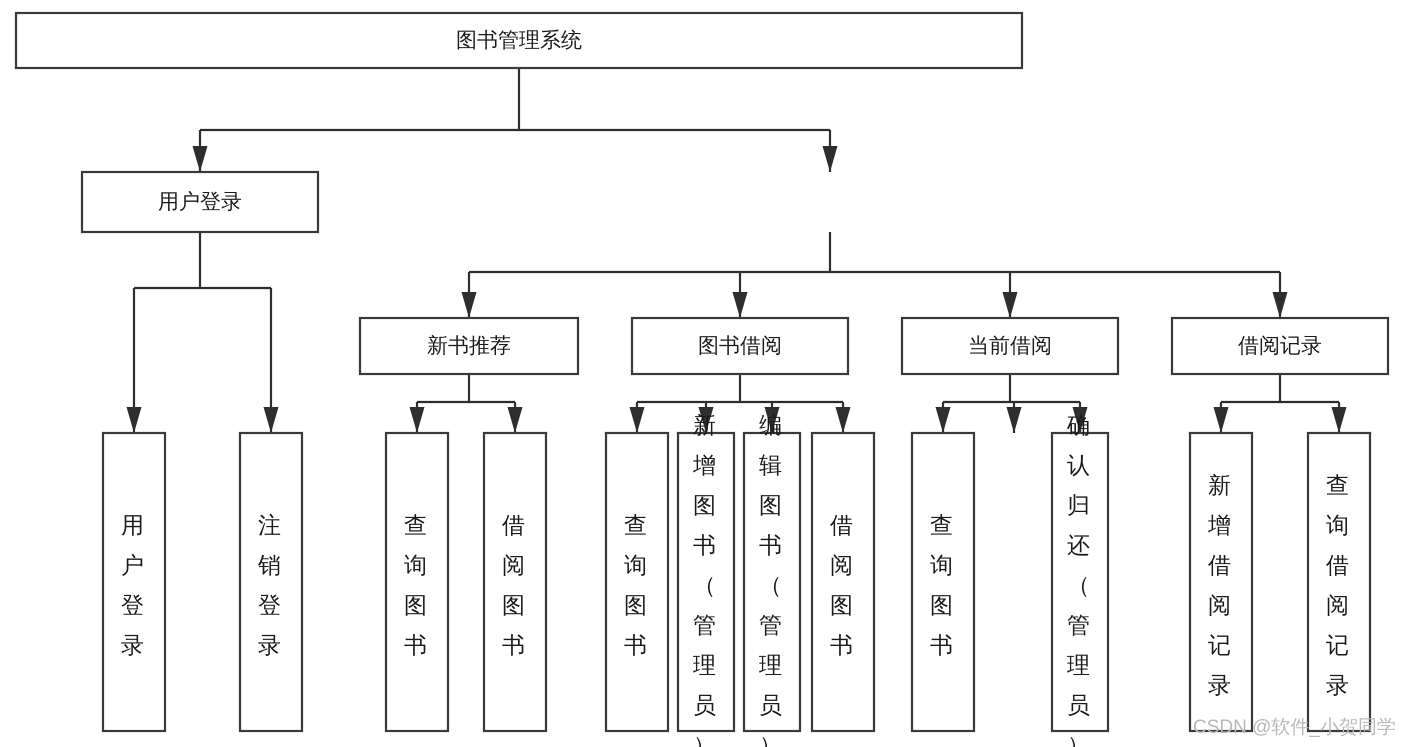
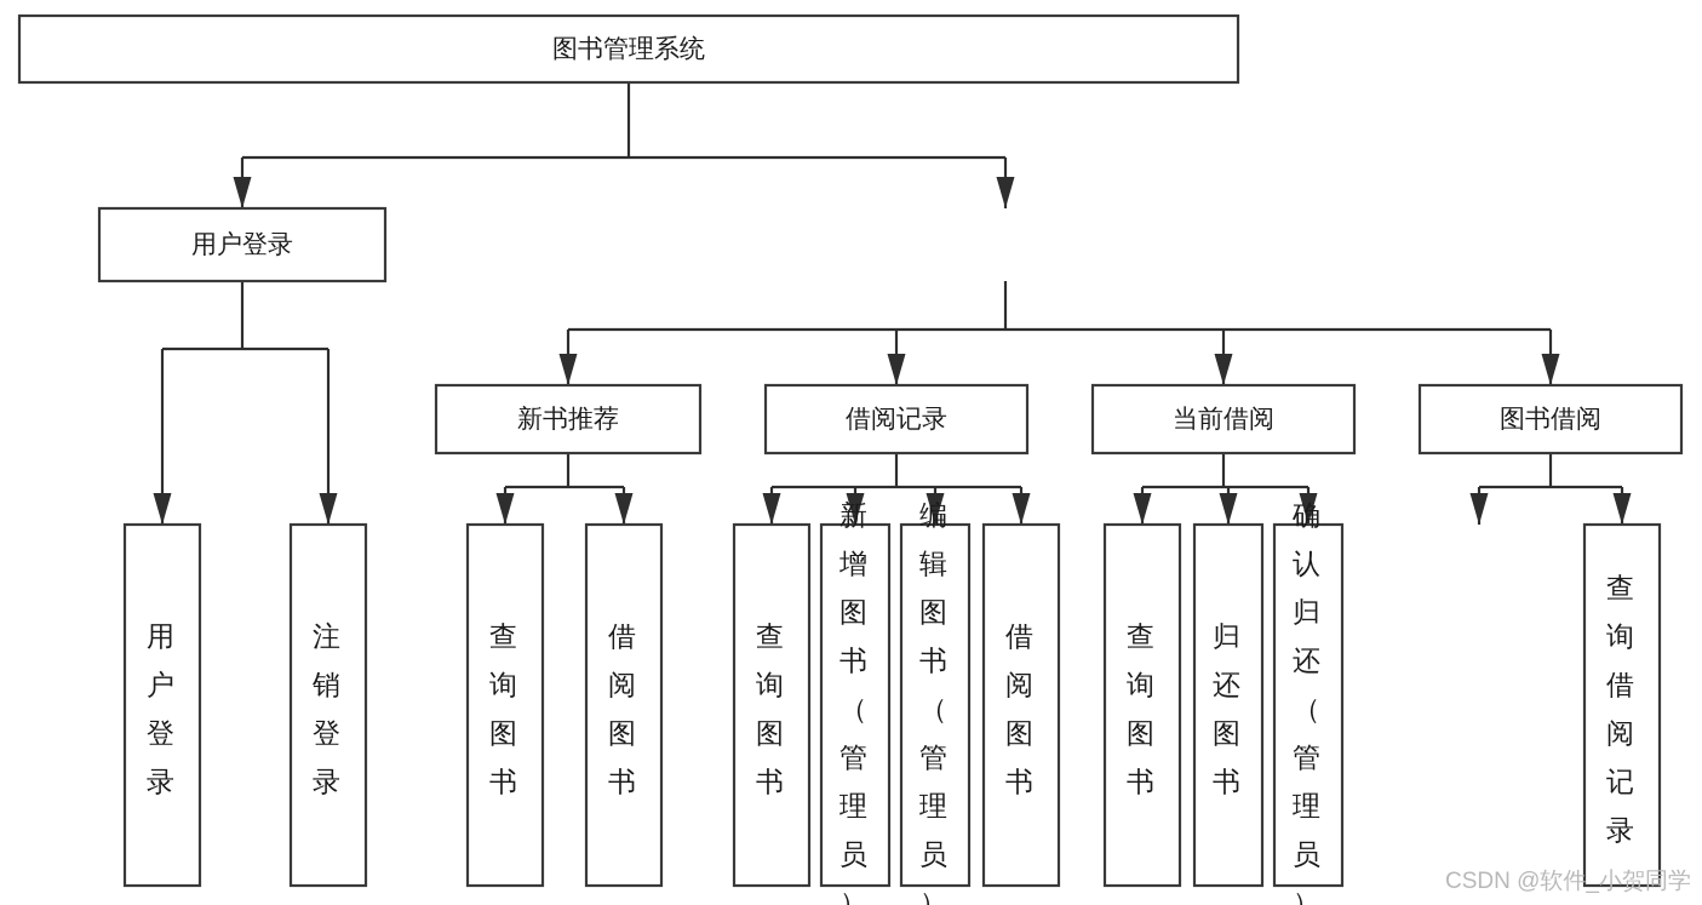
  图书管理系统
  用户登录
  新书推荐
- 图书借阅
+ 借阅记录
  当前借阅
- 借阅记录
+ 图书借阅
  用户登录
  注销登录
  查询图书
  借阅图书
  查询图书
  新增图书（管理员）
  编辑图书（管理员）
  借阅图书
  查询图书
+ 归还图书
  确认归还（管理员）
- 新增借阅记录
  查询借阅记录
  CSDN @软件_小贺同学
